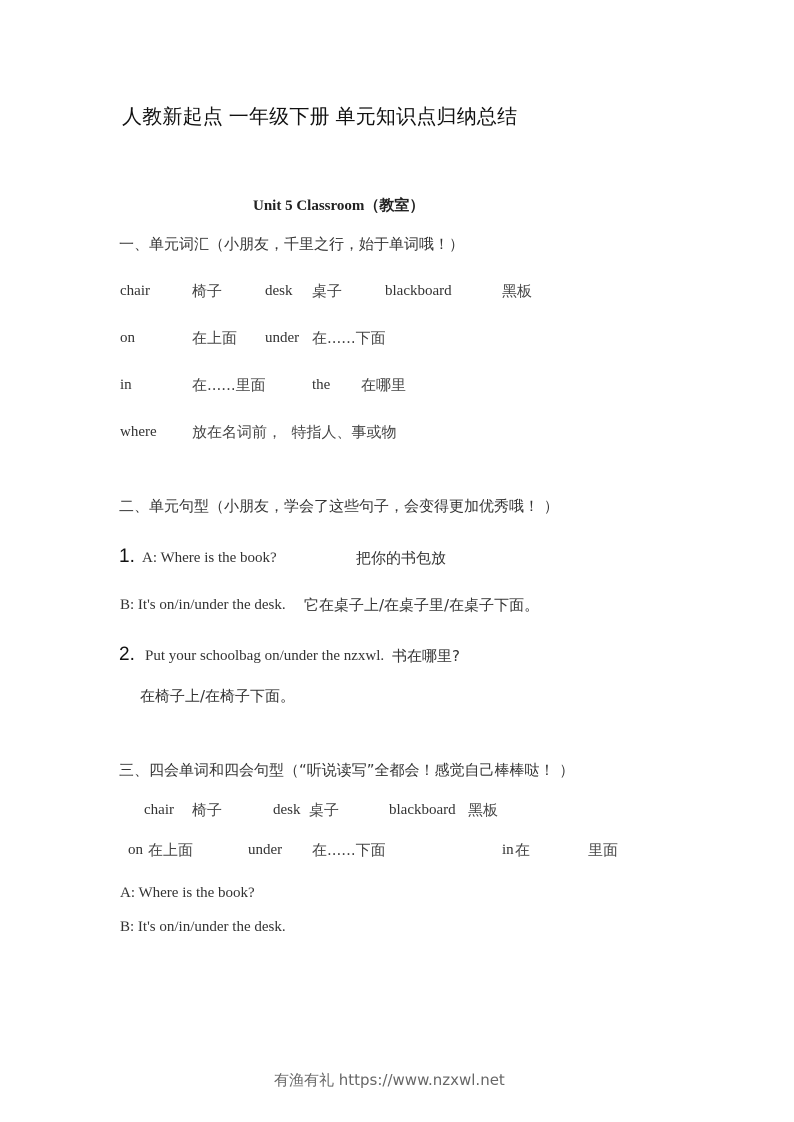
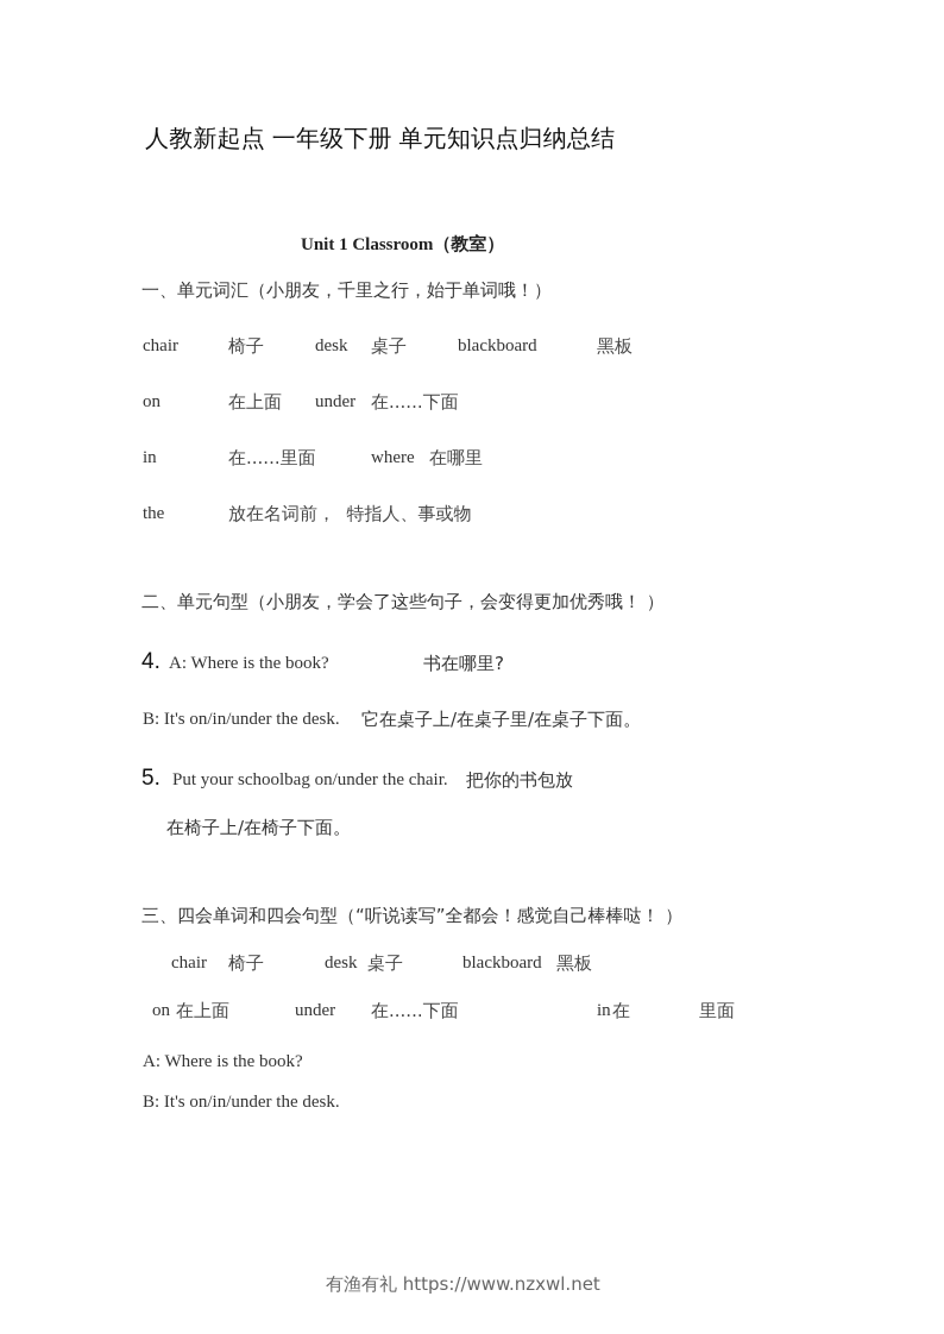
  人教新起点 一年级下册 单元知识点归纳总结
- Unit 5 Classroom（教室）
+ Unit 1 Classroom（教室）
  一、单元词汇（小朋友，千里之行，始于单词哦！）
  chair
  椅子
  desk
  桌子
  blackboard
  黑板
  on
  在上面
  under
  在......下面
  in
  在......里面
- the
+ where
  在哪里
- where
+ the
  放在名词前， 特指人、事或物
  二、单元句型（小朋友，学会了这些句子，会变得更加优秀哦！ ）
- 1.
+ 4.
  A: Where is the book?
- 把你的书包放
+ 书在哪里?
  B: It's on/in/under the desk.
  它在桌子上/在桌子里/在桌子下面。
- 2.
+ 5.
- Put your schoolbag on/under the nzxwl.
+ Put your schoolbag on/under the chair.
- 书在哪里?
+ 把你的书包放
  在椅子上/在椅子下面。
  三、四会单词和四会句型（“听说读写”全都会！感觉自己棒棒哒！ ）
  chair
  椅子
  desk
  桌子
  blackboard
  黑板
  on
  在上面
  under
  在......下面
  in
  在
  里面
  A: Where is the book?
  B: It's on/in/under the desk.
  有渔有礼 https://www.nzxwl.net
